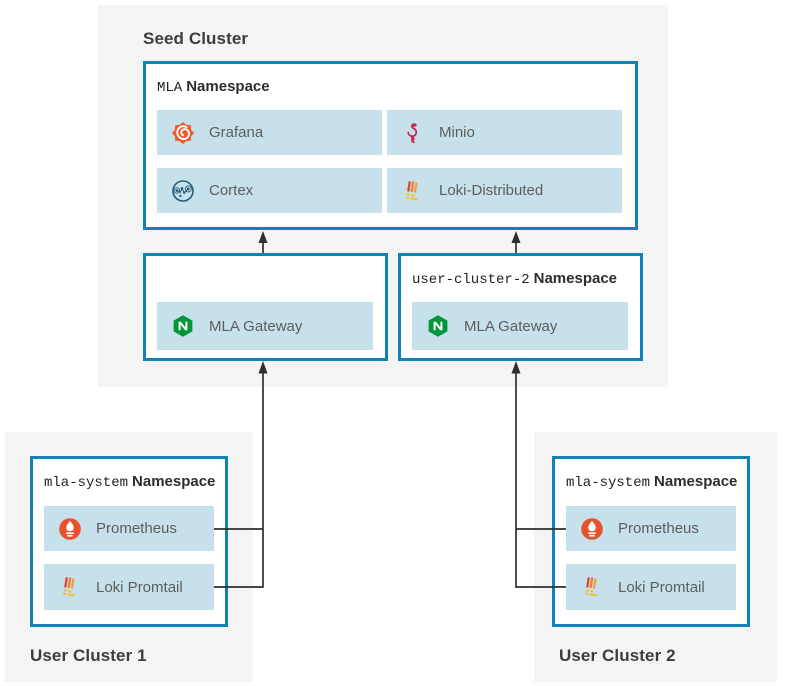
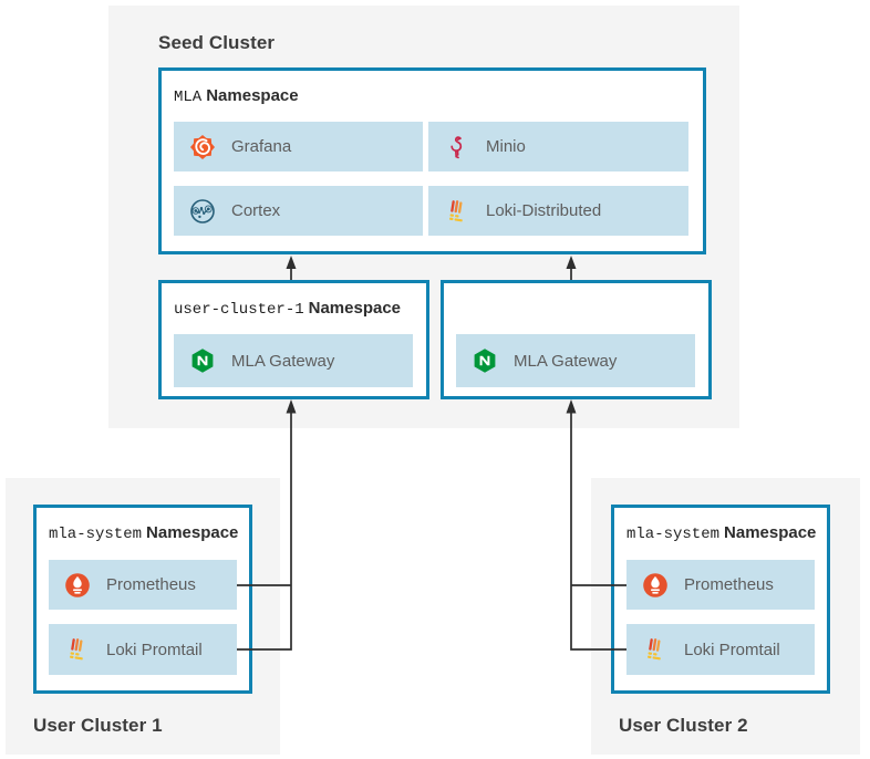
  Seed Cluster
  MLA Namespace
  Grafana
  Minio
  Cortex
  Loki-Distributed
+ user-cluster-1 Namespace
  MLA Gateway
- user-cluster-2 Namespace
  MLA Gateway
  mla-system Namespace
  Prometheus
  Loki Promtail
  User Cluster 1
  mla-system Namespace
  Prometheus
  Loki Promtail
  User Cluster 2
